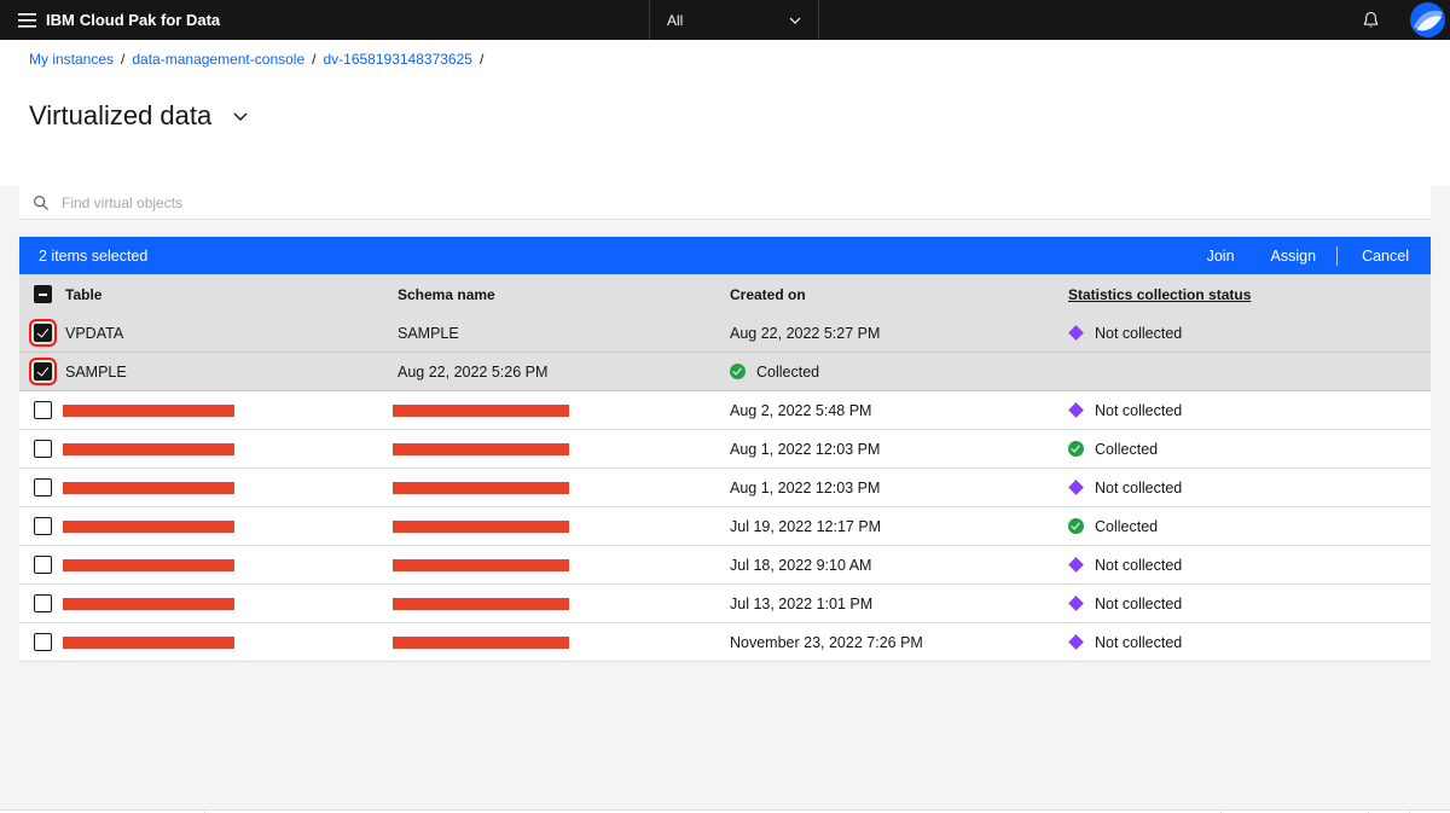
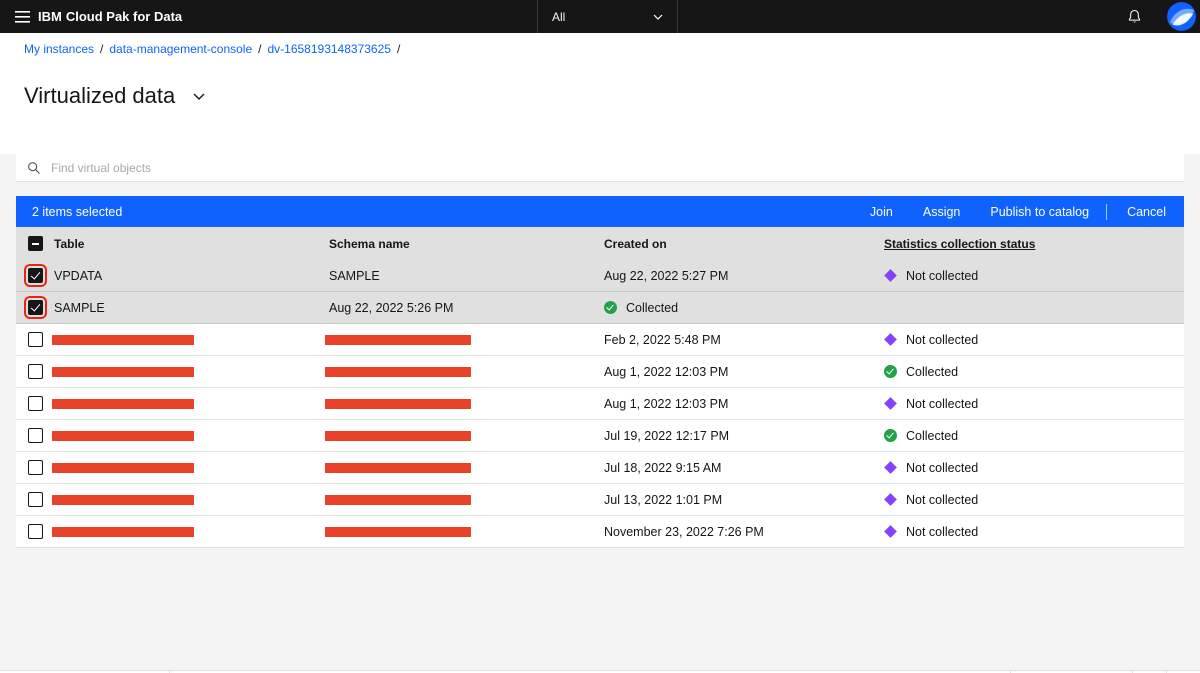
  IBM
  Cloud Pak for Data
  All
  My instances
  /
  data-management-console
  /
  dv-1658193148373625
  /
  Virtualized data
  Find virtual objects
  2 items selected
  Join
  Assign
+ Publish to catalog
  Cancel
  Table
  Schema name
  Created on
  Statistics collection status
  VPDATA
  SAMPLE
  Aug 22, 2022 5:27 PM
  Not collected
  SAMPLE
  Aug 22, 2022 5:26 PM
  Collected
- Aug 2, 2022 5:48 PM
+ Feb 2, 2022 5:48 PM
  Not collected
  Aug 1, 2022 12:03 PM
  Collected
  Aug 1, 2022 12:03 PM
  Not collected
  Jul 19, 2022 12:17 PM
  Collected
- Jul 18, 2022 9:10 AM
+ Jul 18, 2022 9:15 AM
  Not collected
  Jul 13, 2022 1:01 PM
  Not collected
  November 23, 2022 7:26 PM
  Not collected
